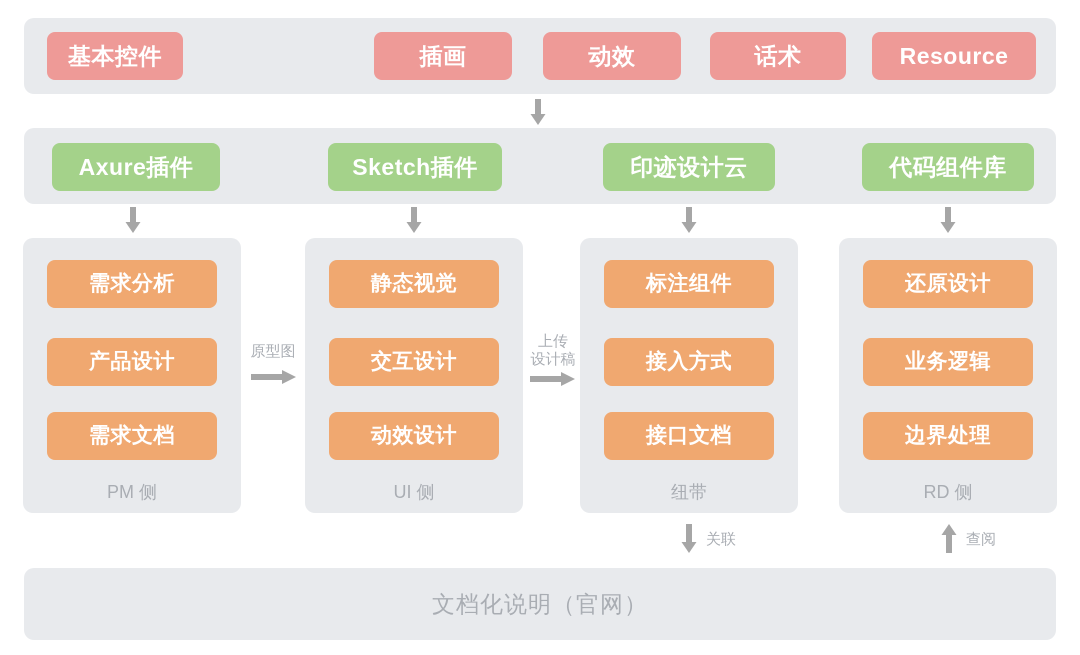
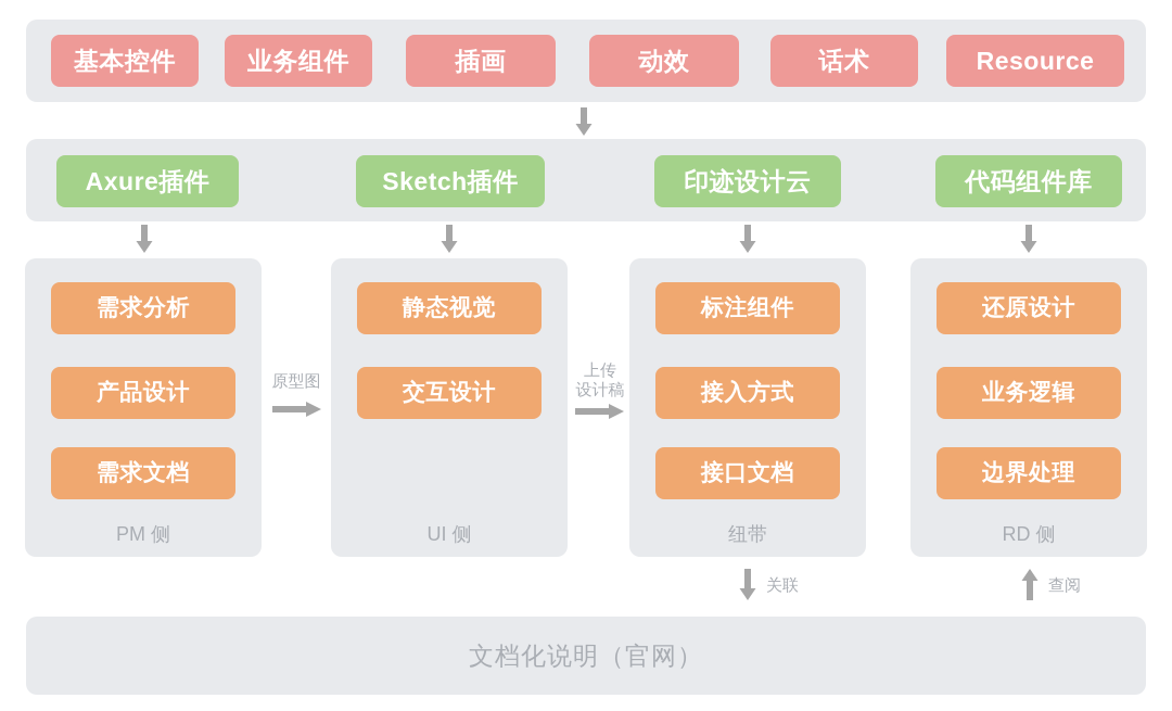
  基本控件
+ 业务组件
  插画
  动效
  话术
  Resource
  Axure插件
  Sketch插件
  印迹设计云
  代码组件库
  需求分析
  产品设计
  需求文档
  PM 侧
  原型图
  静态视觉
  交互设计
- 动效设计
  UI 侧
  上传
  设计稿
  标注组件
  接入方式
  接口文档
  纽带
  还原设计
  业务逻辑
  边界处理
  RD 侧
  关联
  查阅
  文档化说明（官网）
